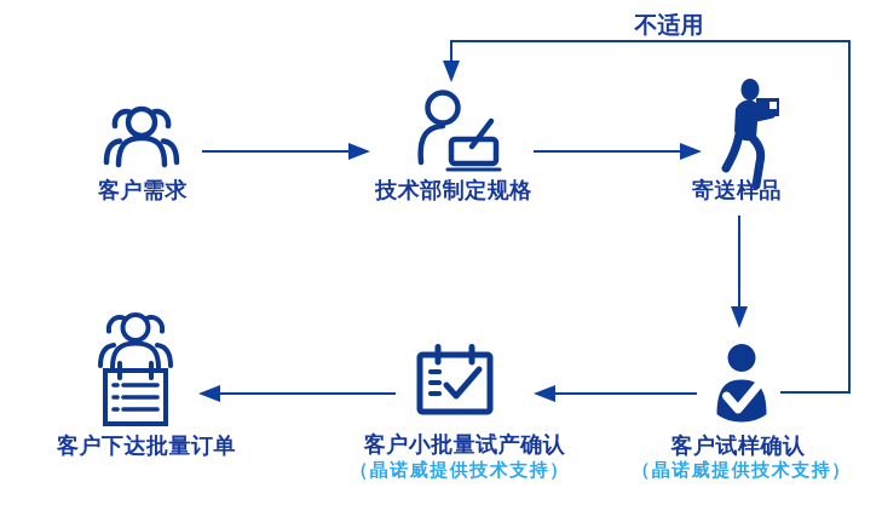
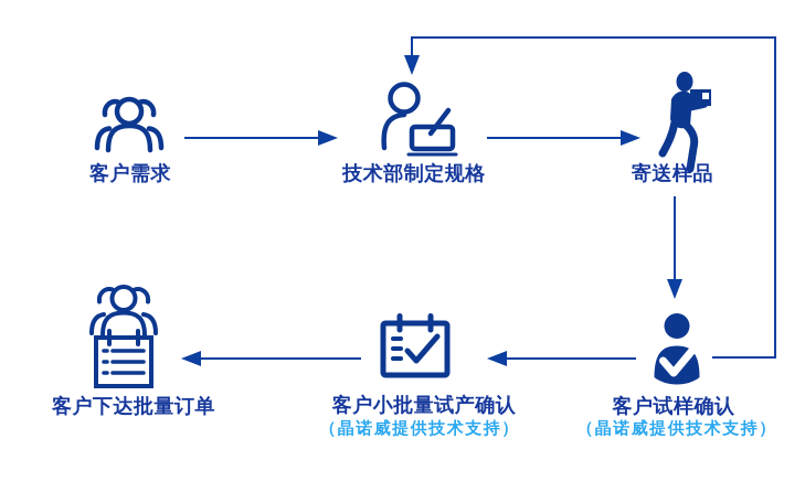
- 不适用
  客户需求
  技术部制定规格
  寄送样品
  客户试样确认
  （晶诺威提供技术支持）
  客户小批量试产确认
  （晶诺威提供技术支持）
  客户下达批量订单
